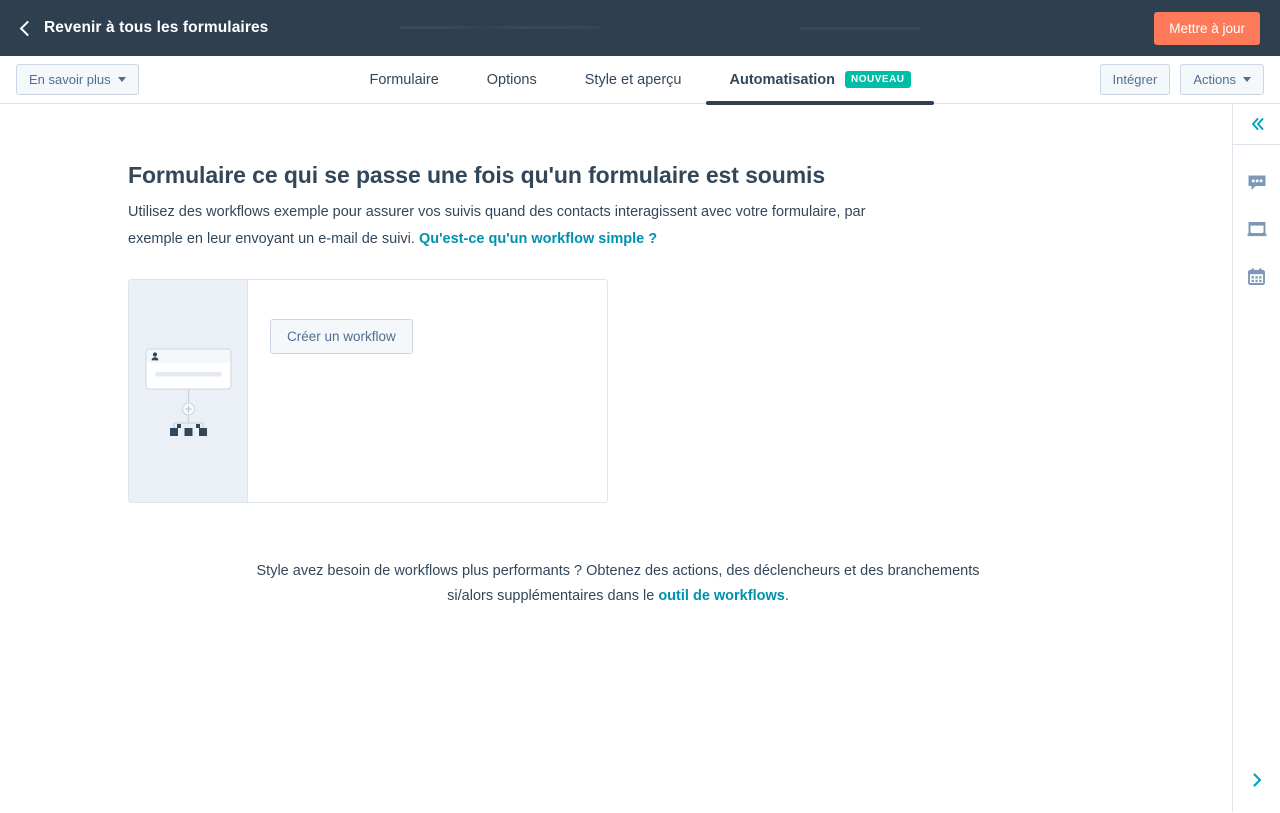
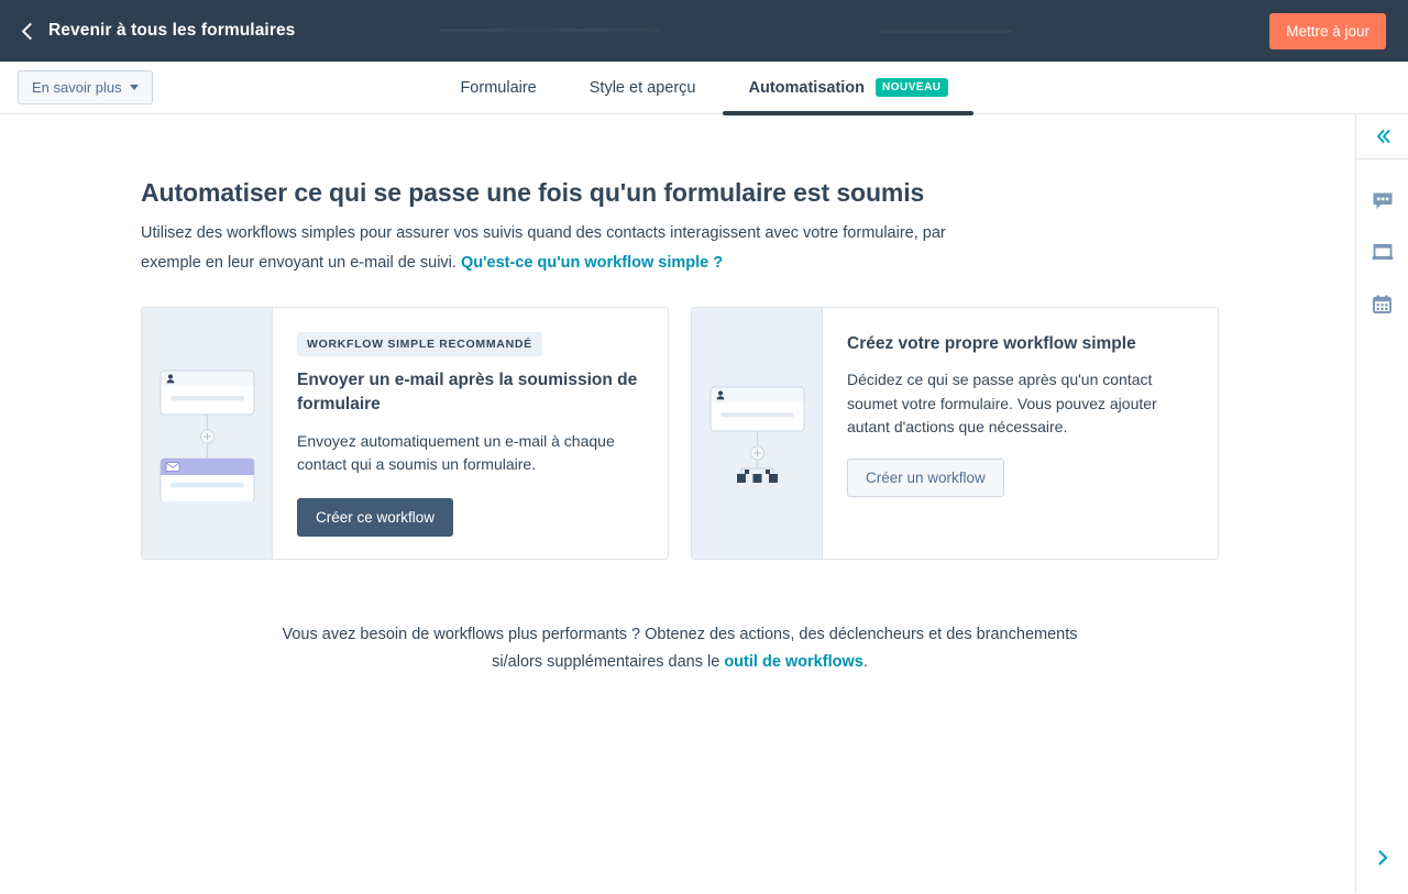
  Revenir à tous les formulaires
  Mettre à jour
  En savoir plus
  Formulaire
- Options
  Style et aperçu
  Automatisation
  NOUVEAU
- Intégrer
- Actions
- Formulaire ce qui se passe une fois qu'un formulaire est soumis
+ Automatiser ce qui se passe une fois qu'un formulaire est soumis
- Utilisez des workflows exemple pour assurer vos suivis quand des contacts interagissent avec votre formulaire, par exemple en leur envoyant un e-mail de suivi. Qu'est-ce qu'un workflow simple ?
+ Utilisez des workflows simples pour assurer vos suivis quand des contacts interagissent avec votre formulaire, par exemple en leur envoyant un e-mail de suivi. Qu'est-ce qu'un workflow simple ?
+ WORKFLOW SIMPLE RECOMMANDÉ
+ Envoyer un e-mail après la soumission de formulaire
+ Envoyez automatiquement un e-mail à chaque contact qui a soumis un formulaire.
+ Créer ce workflow
+ Créez votre propre workflow simple
+ Décidez ce qui se passe après qu'un contact soumet votre formulaire. Vous pouvez ajouter autant d'actions que nécessaire.
  Créer un workflow
- Style avez besoin de workflows plus performants ? Obtenez des actions, des déclencheurs et des branchements si/alors supplémentaires dans le outil de workflows.
+ Vous avez besoin de workflows plus performants ? Obtenez des actions, des déclencheurs et des branchements si/alors supplémentaires dans le outil de workflows.
